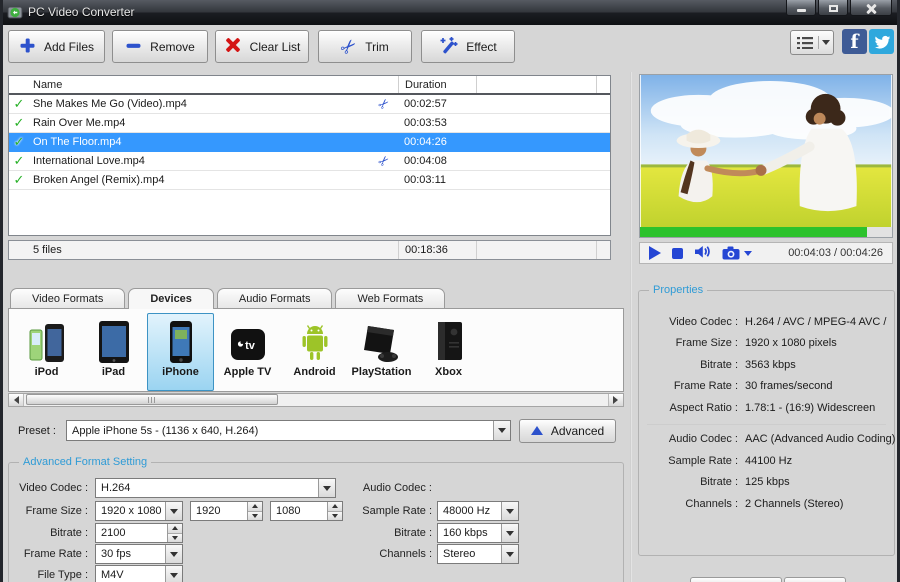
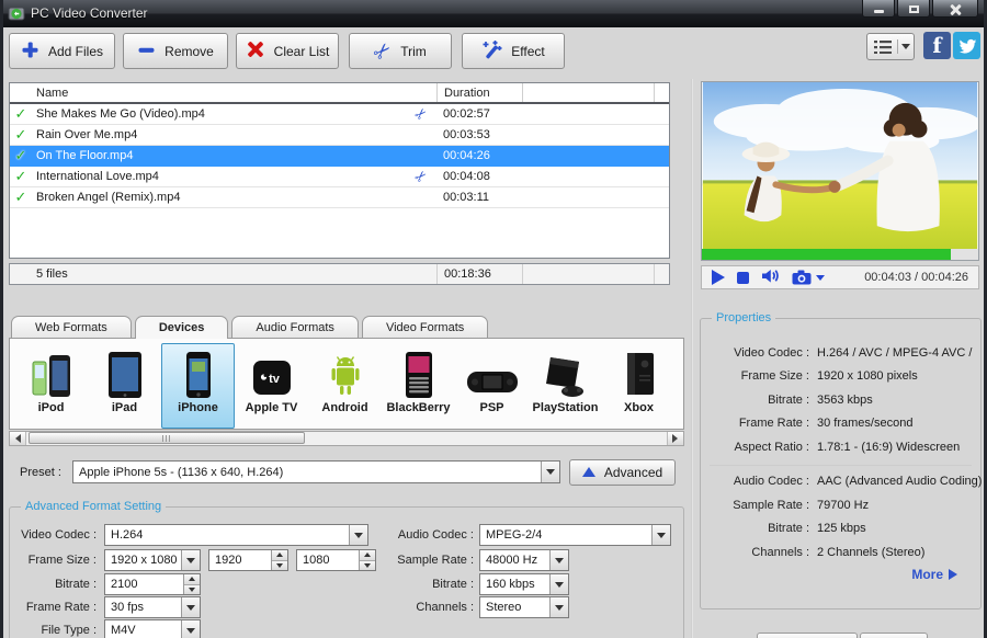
  PC Video Converter
  Add Files
  Remove
  Clear List
  Trim
  Effect
  f
  Name
  Duration
  ✓
  She Makes Me Go (Video).mp4
  00:02:57
  ✓
  Rain Over Me.mp4
  00:03:53
  ✓
  On The Floor.mp4
  00:04:26
  ✓
  International Love.mp4
  00:04:08
  ✓
  Broken Angel (Remix).mp4
  00:03:11
  5 files
  00:18:36
- Video Formats
+ Web Formats
  Devices
  Audio Formats
- Web Formats
+ Video Formats
  iPod
  iPad
  iPhone
  tv
  Apple TV
  Android
+ BlackBerry
+ PSP
  PlayStation
  Xbox
  Preset :
  Apple iPhone 5s - (1136 x 640, H.264)
  Advanced
  Advanced Format Setting
  Video Codec :
  H.264
  Frame Size :
  1920 x 1080
  1920
  1080
  Bitrate :
  2100
  Frame Rate :
  30 fps
  File Type :
  M4V
  Audio Codec :
+ MPEG-2/4
  Sample Rate :
  48000 Hz
  Bitrate :
  160 kbps
  Channels :
  Stereo
  00:04:03 / 00:04:26
  Properties
  Video Codec :
  H.264 / AVC / MPEG-4 AVC /
  Frame Size :
  1920 x 1080 pixels
  Bitrate :
  3563 kbps
  Frame Rate :
  30 frames/second
  Aspect Ratio :
  1.78:1 - (16:9) Widescreen
  Audio Codec :
  AAC (Advanced Audio Coding)
  Sample Rate :
- 44100 Hz
+ 79700 Hz
  Bitrate :
  125 kbps
  Channels :
  2 Channels (Stereo)
+ More
